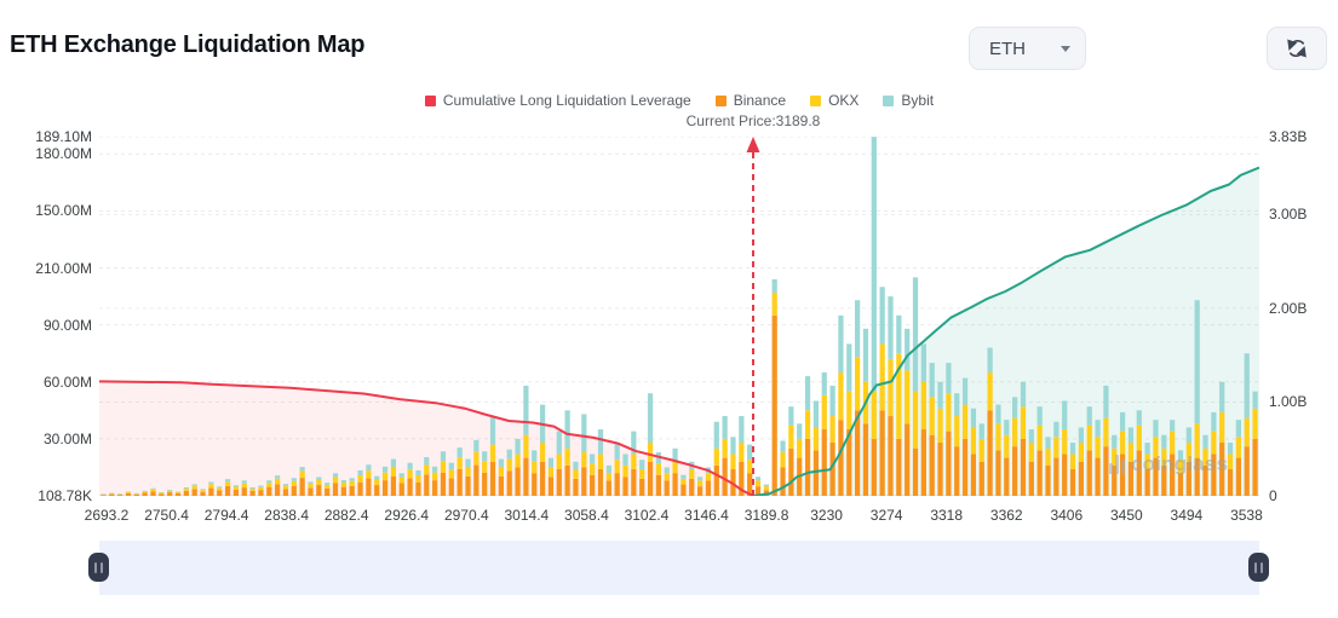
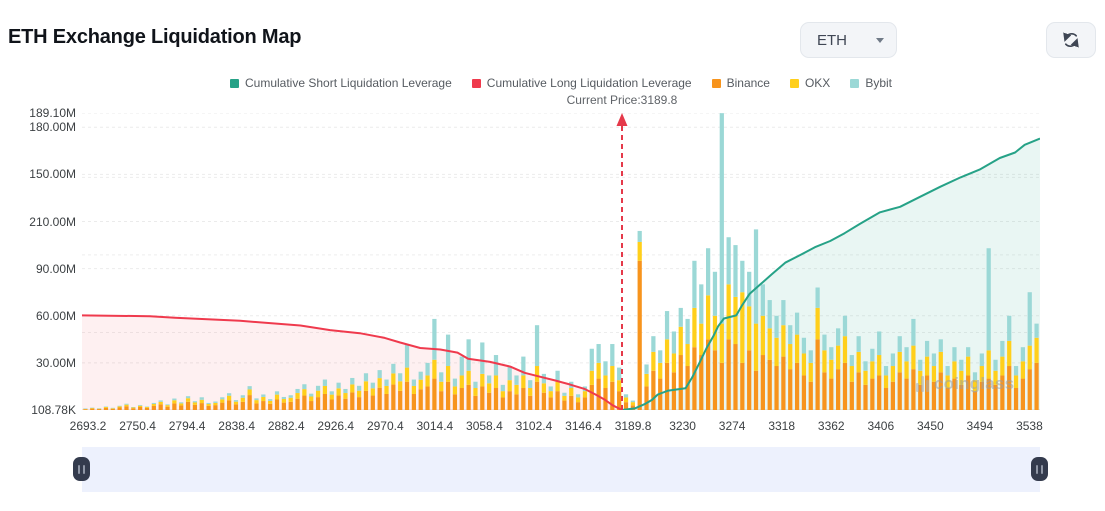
  ETH Exchange Liquidation Map
  ETH
+ Cumulative Short Liquidation Leverage
  Cumulative Long Liquidation Leverage
  Binance
  OKX
  Bybit
  Current Price:3189.8
  189.10M
  180.00M
  150.00M
  210.00M
  90.00M
  60.00M
  30.00M
  108.78K
- 3.83B
- 3.00B
- 2.00B
- 1.00B
- 0
  2693.2
  2750.4
  2794.4
  2838.4
  2882.4
  2926.4
  2970.4
  3014.4
  3058.4
  3102.4
  3146.4
  3189.8
  3230
  3274
  3318
  3362
  3406
  3450
  3494
  3538
  coinglass
